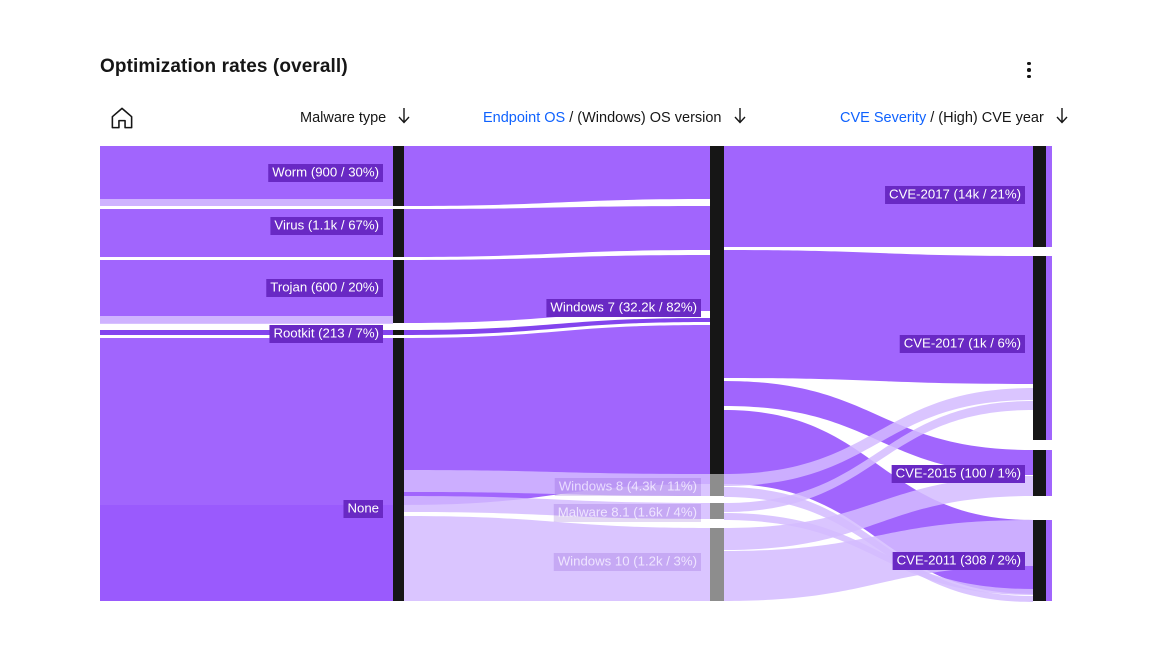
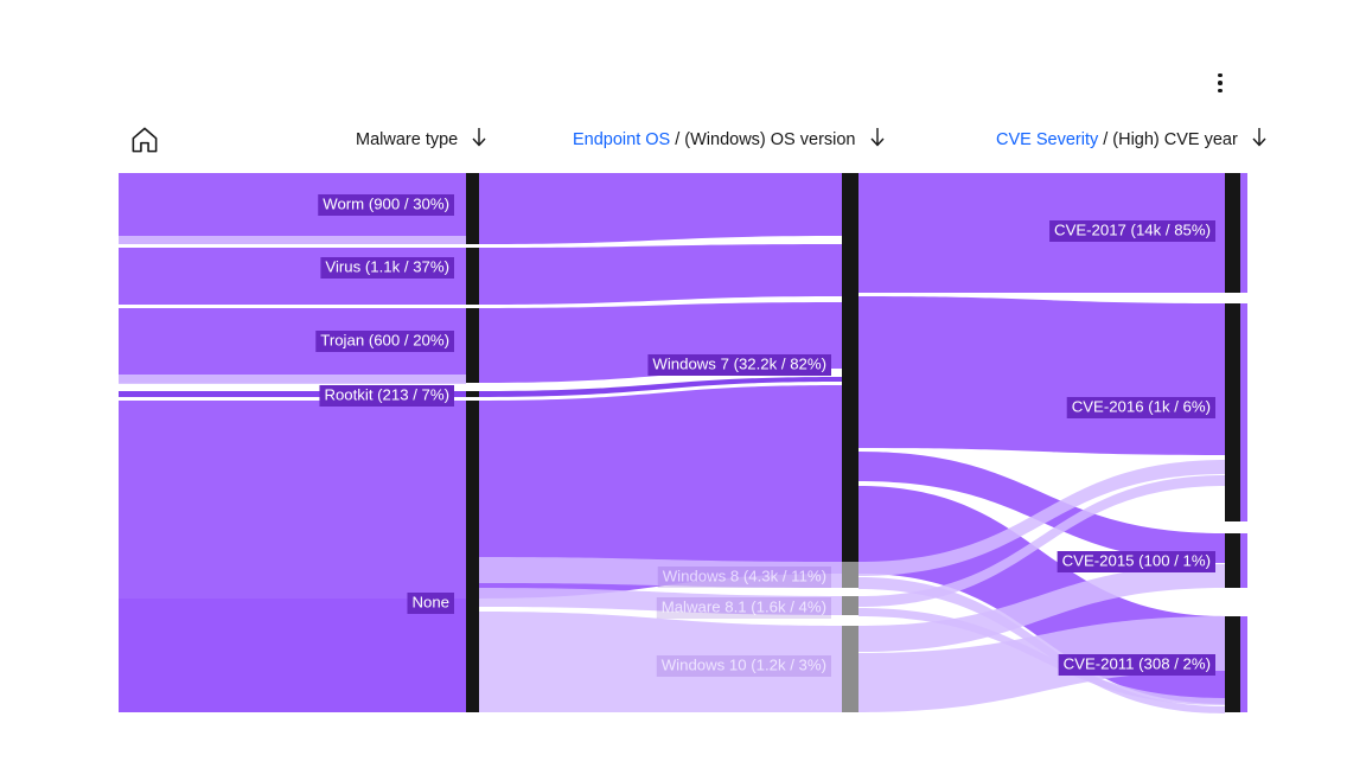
- Optimization rates (overall)
  Malware type
  Endpoint OS
  /
  (Windows) OS version
  CVE Severity
  /
  (High) CVE year
  Worm (900 / 30%)
- Virus (1.1k / 67%)
+ Virus (1.1k / 37%)
  Trojan (600 / 20%)
  Rootkit (213 / 7%)
  None
  Windows 7 (32.2k / 82%)
  Windows 8 (4.3k / 11%)
  Malware 8.1 (1.6k / 4%)
  Windows 10 (1.2k / 3%)
- CVE-2017 (14k / 21%)
+ CVE-2017 (14k / 85%)
- CVE-2017 (1k / 6%)
+ CVE-2016 (1k / 6%)
  CVE-2015 (100 / 1%)
  CVE-2011 (308 / 2%)
